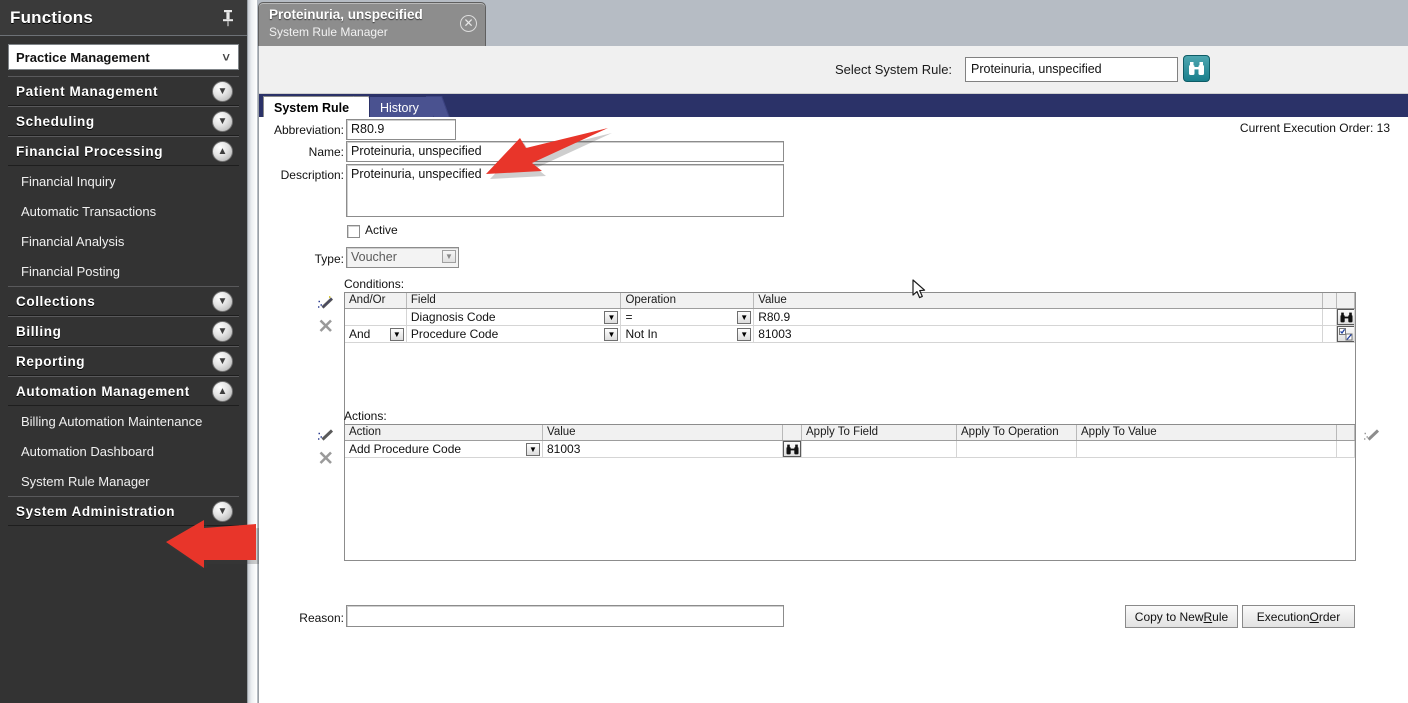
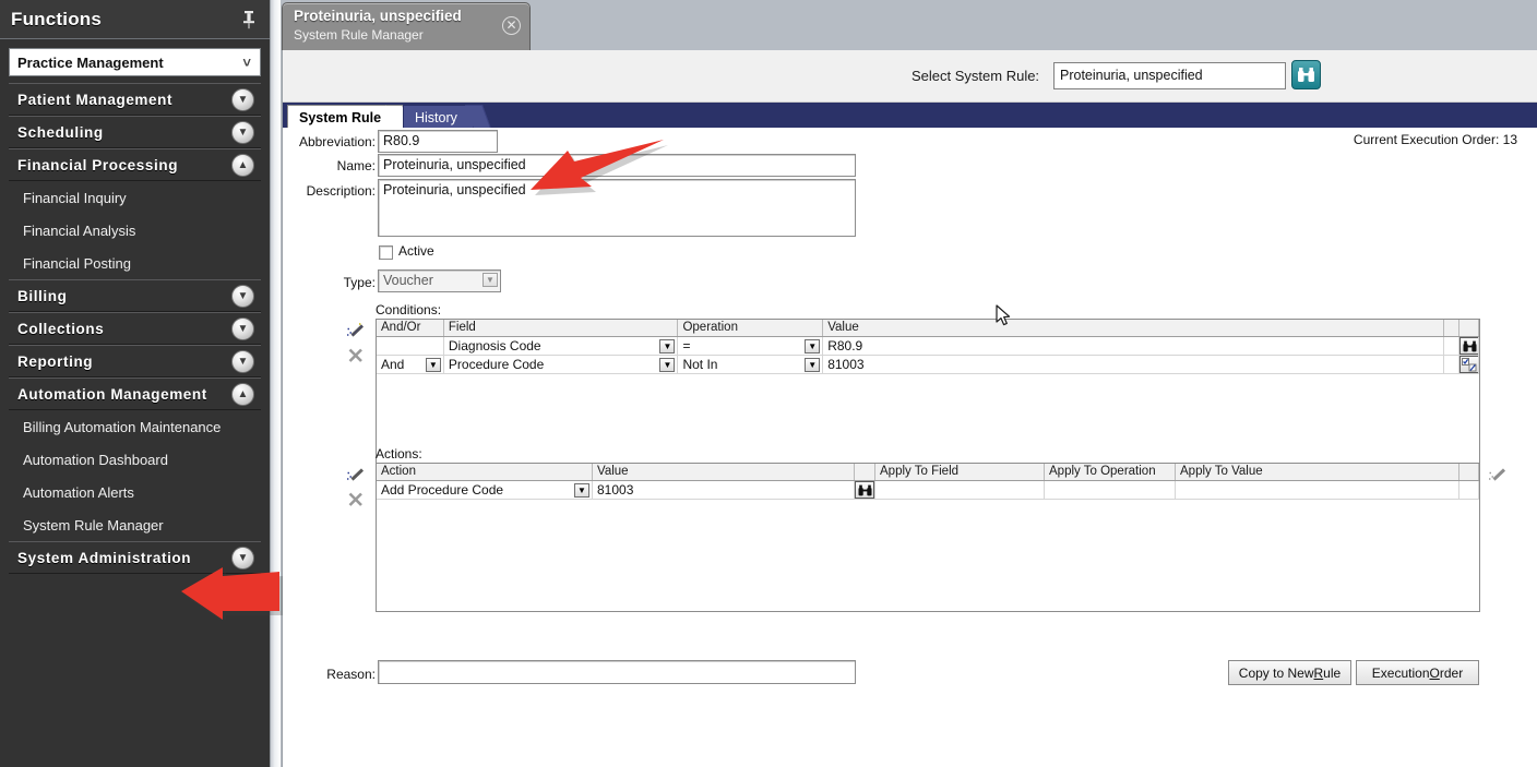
  Functions
  Practice Management
  ˅
  Patient Management
  ▼
  Scheduling
  ▼
  Financial Processing
  ▲
  Financial Inquiry
- Automatic Transactions
  Financial Analysis
  Financial Posting
- Collections
+ Billing
  ▼
- Billing
+ Collections
  ▼
  Reporting
  ▼
  Automation Management
  ▲
  Billing Automation Maintenance
  Automation Dashboard
+ Automation Alerts
  System Rule Manager
  System Administration
  ▼
  Proteinuria, unspecified
  System Rule Manager
  ✕
  Select System Rule:
  Proteinuria, unspecified
  System Rule
  History
  Abbreviation:
  R80.9
  Name:
  Proteinuria, unspecified
  Description:
  Proteinuria, unspecified
  Active
  Type:
  Voucher
  ▼
  Current Execution Order: 13
  Conditions:
  And/Or
  Field
  Operation
  Value
  Diagnosis Code
  ▼
  =
  ▼
  R80.9
  And
  ▼
  Procedure Code
  ▼
  Not In
  ▼
  81003
  Actions:
  Action
  Value
  Apply To Field
  Apply To Operation
  Apply To Value
  Add Procedure Code
  ▼
  81003
  Reason:
  Copy to New
  R
  ule
  Execution
  O
  rder
